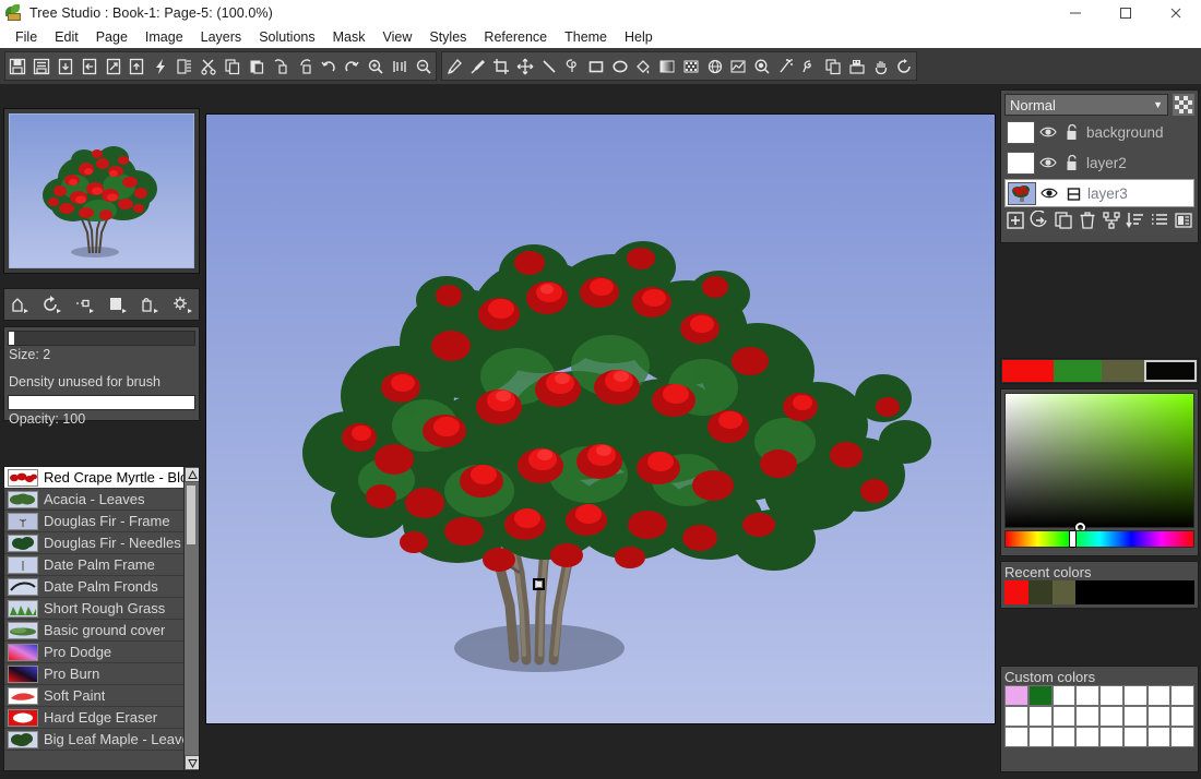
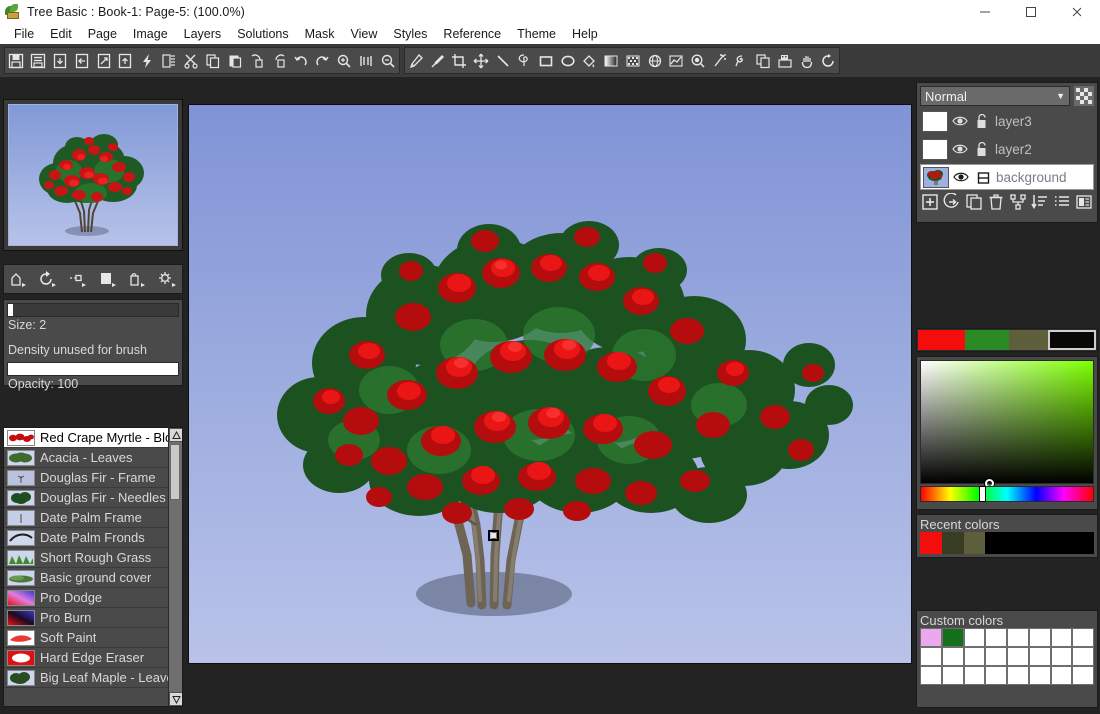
- Tree Studio : Book-1: Page-5: (100.0%)
+ Tree Basic : Book-1: Page-5: (100.0%)
  File
  Edit
  Page
  Image
  Layers
  Solutions
  Mask
  View
  Styles
  Reference
  Theme
  Help
  Size: 2
  Density unused for brush
  Opacity: 100
  Red Crape Myrtle - Bl
  Acacia - Leaves
  Douglas Fir - Frame
  Douglas Fir - Needles
  Date Palm Frame
  Date Palm Fronds
  Short Rough Grass
  Basic ground cover
  Pro Dodge
  Pro Burn
  Soft Paint
  Hard Edge Eraser
  Big Leaf Maple - Leav
  Normal
  ▼
- background
+ layer3
  layer2
- layer3
+ background
  Recent colors
  Custom colors
